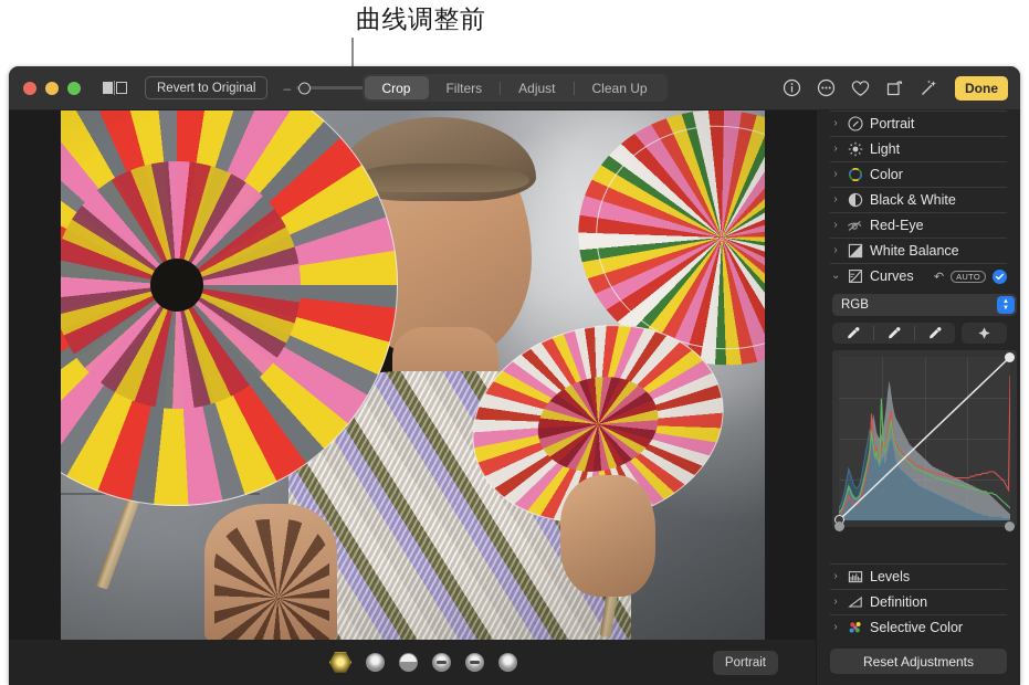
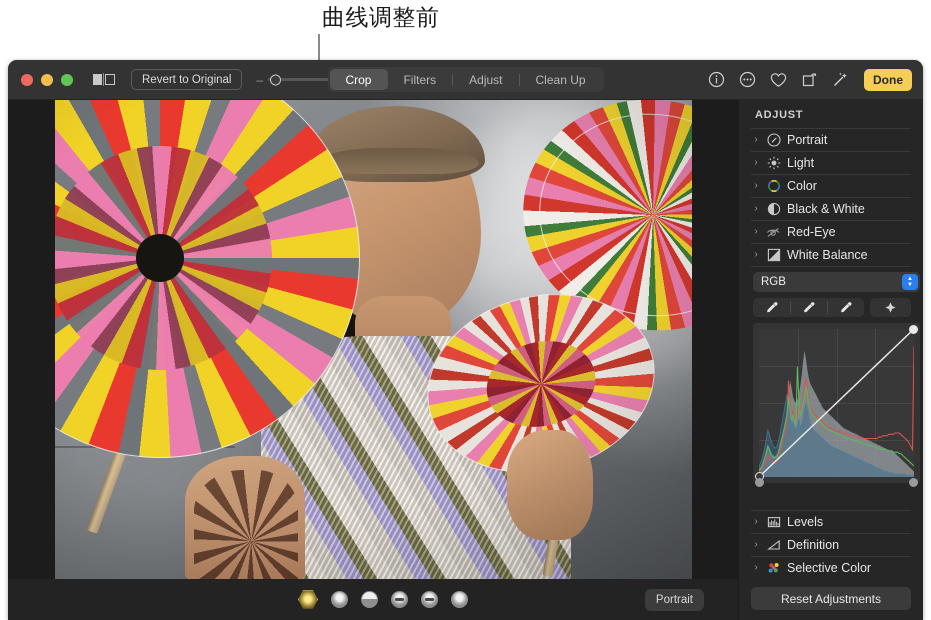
  曲线调整前
  Revert to Original
  –
  Crop
  Filters
  Adjust
  Clean Up
  Done
  Portrait
+ ADJUST
  ›
  Portrait
  ›
  Light
  ›
  Color
  ›
  Black & White
  ›
  Red-Eye
  ›
  White Balance
- ⌄
- Curves
- ↶
- AUTO
  RGB
  ›
  Levels
  ›
  Definition
  ›
  Selective Color
  Reset Adjustments
